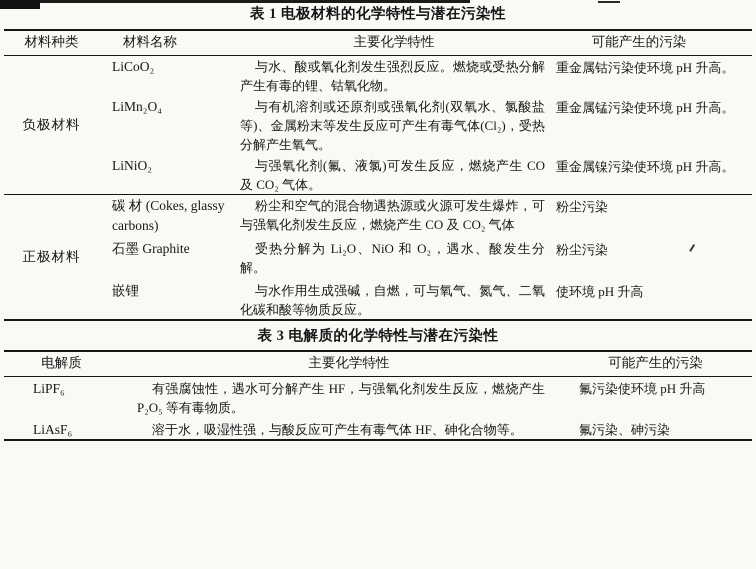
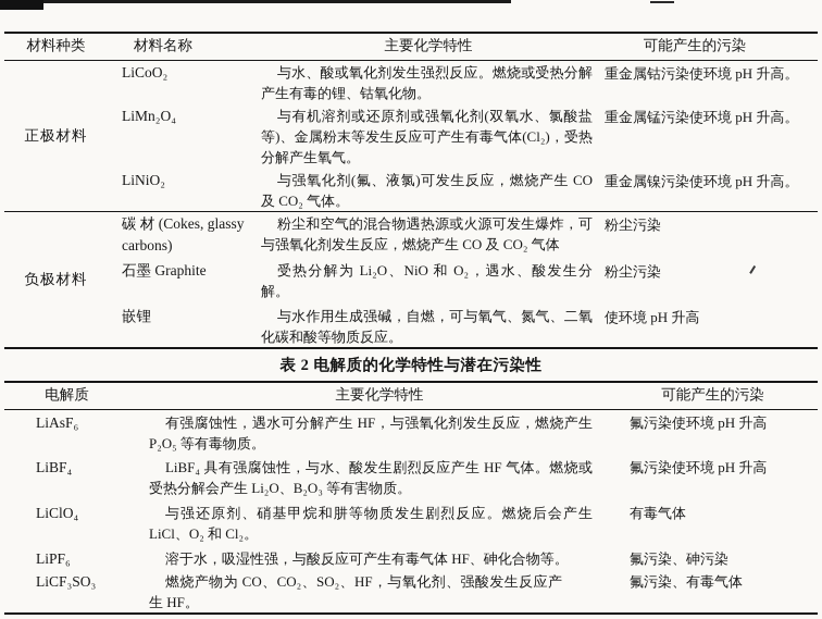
- 表 1 电极材料的化学特性与潜在污染性
  材料种类	材料名称	主要化学特性	可能产生的污染
- 负极材料	LiCoO₂	与水、酸或氧化剂发生强烈反应。燃烧或受热分解产生有毒的锂、钴氧化物。	重金属钴污染使环境 pH 升高。
+ 正极材料	LiCoO₂	与水、酸或氧化剂发生强烈反应。燃烧或受热分解产生有毒的锂、钴氧化物。	重金属钴污染使环境 pH 升高。
  LiMn₂O₄	与有机溶剂或还原剂或强氧化剂(双氧水、氯酸盐等)、金属粉末等发生反应可产生有毒气体(Cl₂)，受热分解产生氧气。	重金属锰污染使环境 pH 升高。
  LiNiO₂	与强氧化剂(氟、液氯)可发生反应，燃烧产生 CO 及 CO₂ 气体。	重金属镍污染使环境 pH 升高。
- 正极材料	碳 材 (Cokes, glassy carbons)	粉尘和空气的混合物遇热源或火源可发生爆炸，可与强氧化剂发生反应，燃烧产生 CO 及 CO₂ 气体	粉尘污染
+ 负极材料	碳 材 (Cokes, glassy carbons)	粉尘和空气的混合物遇热源或火源可发生爆炸，可与强氧化剂发生反应，燃烧产生 CO 及 CO₂ 气体	粉尘污染
  石墨 Graphite	受热分解为 Li₂O、NiO 和 O₂，遇水、酸发生分解。	粉尘污染
  嵌锂	与水作用生成强碱，自燃，可与氧气、氮气、二氧化碳和酸等物质反应。	使环境 pH 升高
- 表 3 电解质的化学特性与潜在污染性
+ 表 2 电解质的化学特性与潜在污染性
  电解质	主要化学特性	可能产生的污染
- LiPF₆	有强腐蚀性，遇水可分解产生 HF，与强氧化剂发生反应，燃烧产生 P₂O₅ 等有毒物质。	氟污染使环境 pH 升高
+ LiAsF₆	有强腐蚀性，遇水可分解产生 HF，与强氧化剂发生反应，燃烧产生 P₂O₅ 等有毒物质。	氟污染使环境 pH 升高
+ LiBF₄	LiBF₄ 具有强腐蚀性，与水、酸发生剧烈反应产生 HF 气体。燃烧或受热分解会产生 Li₂O、B₂O₃ 等有害物质。	氟污染使环境 pH 升高
+ LiClO₄	与强还原剂、硝基甲烷和肼等物质发生剧烈反应。燃烧后会产生 LiCl、O₂ 和 Cl₂。	有毒气体
- LiAsF₆	溶于水，吸湿性强，与酸反应可产生有毒气体 HF、砷化合物等。	氟污染、砷污染
+ LiPF₆	溶于水，吸湿性强，与酸反应可产生有毒气体 HF、砷化合物等。	氟污染、砷污染
+ LiCF₃SO₃	燃烧产物为 CO、CO₂、SO₂、HF，与氧化剂、强酸发生反应产生 HF。	氟污染、有毒气体
